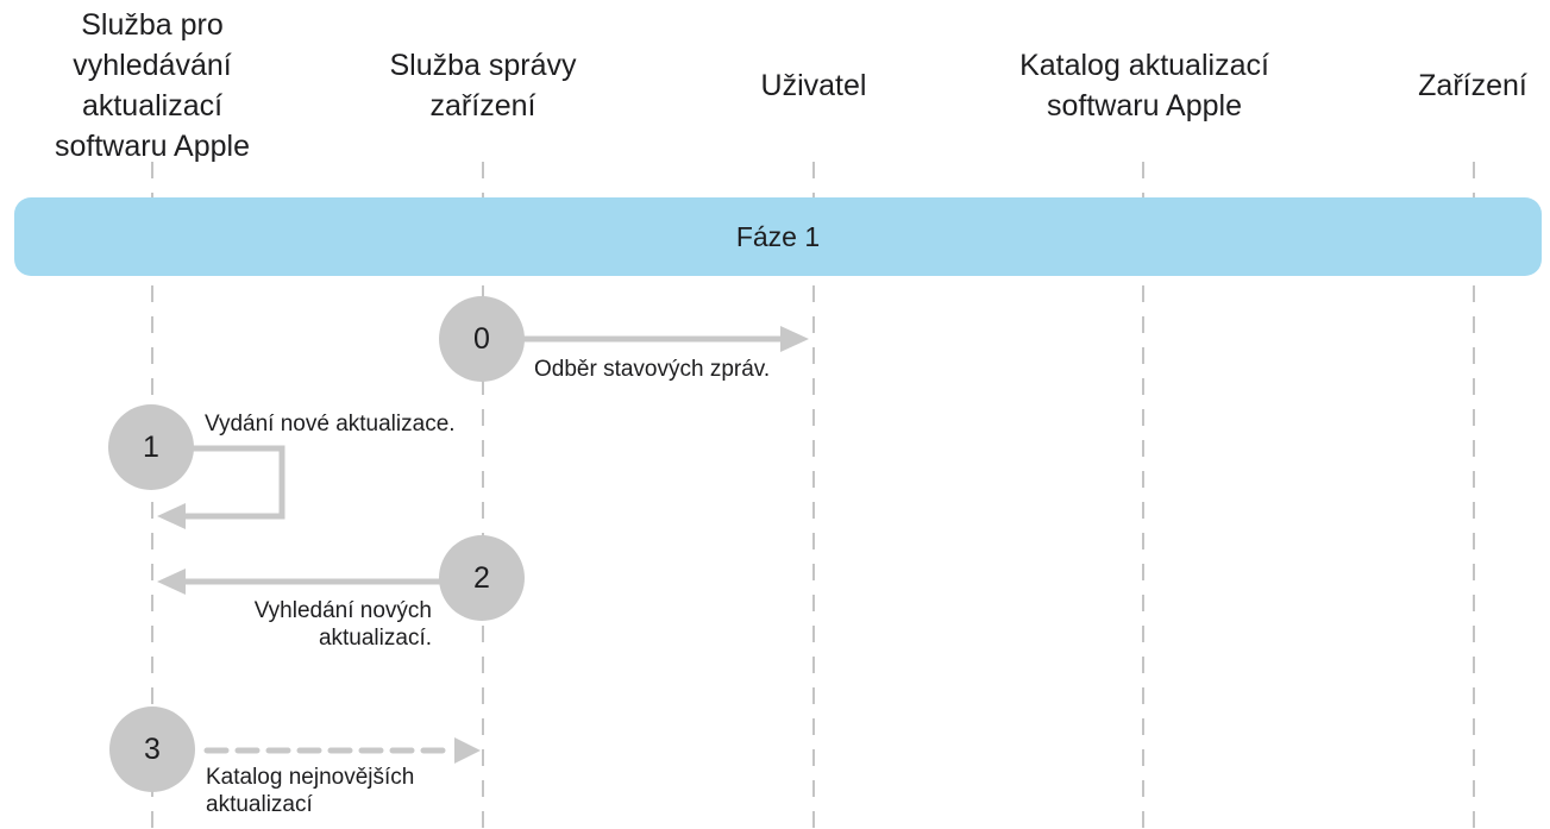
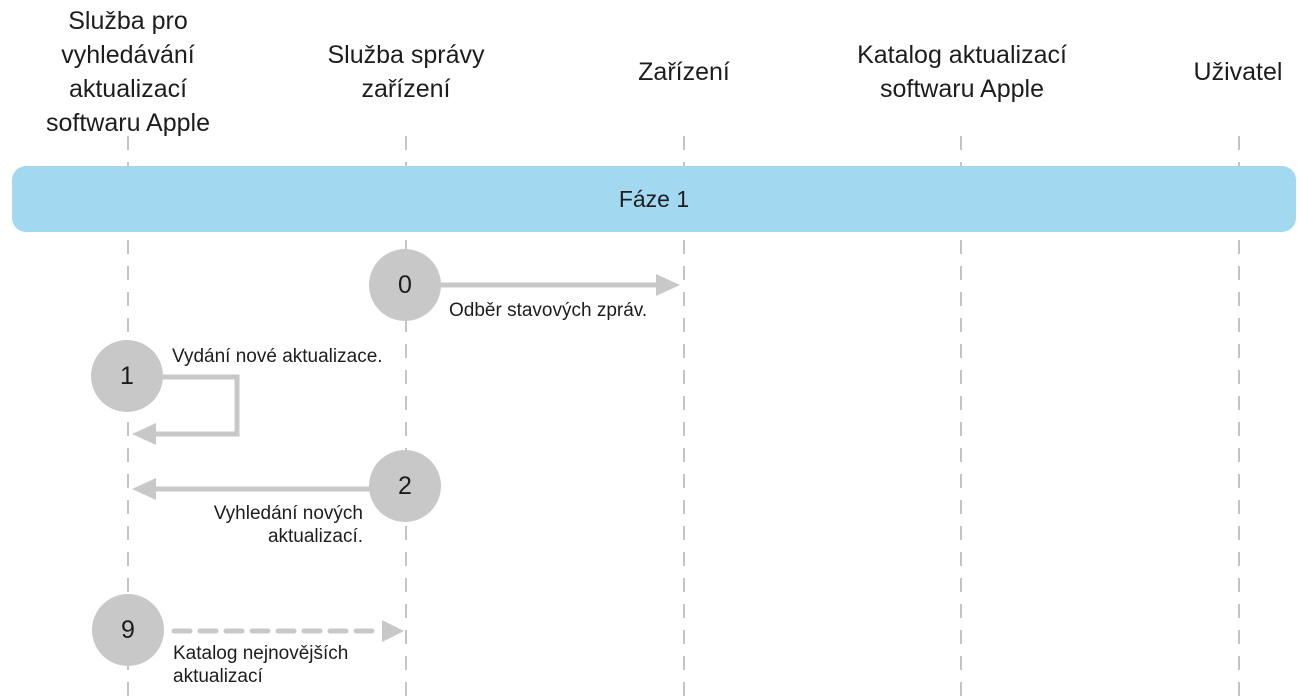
  Služba pro
  vyhledávání
  aktualizací
  softwaru Apple
  Služba správy
  zařízení
- Uživatel
+ Zařízení
  Katalog aktualizací
  softwaru Apple
- Zařízení
+ Uživatel
  Fáze 1
  0
  Odběr stavových zpráv.
  1
  Vydání nové aktualizace.
  2
  Vyhledání nových
  aktualizací.
- 3
+ 9
  Katalog nejnovějších
  aktualizací
